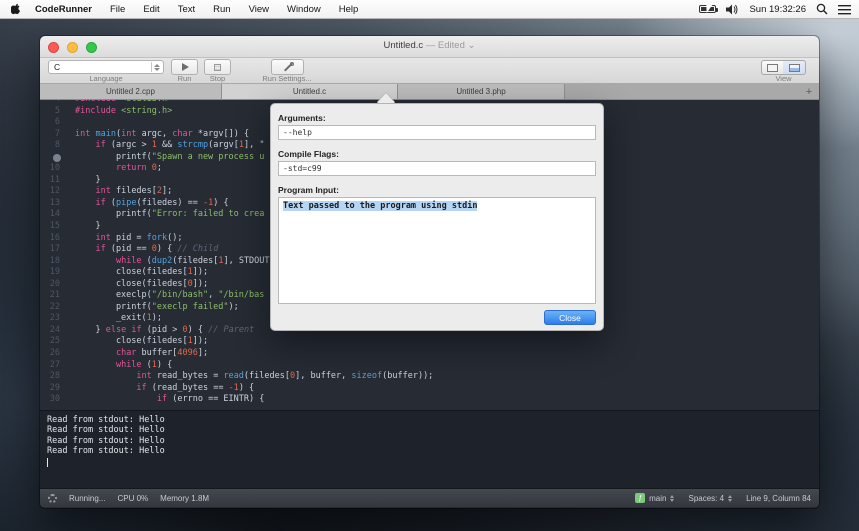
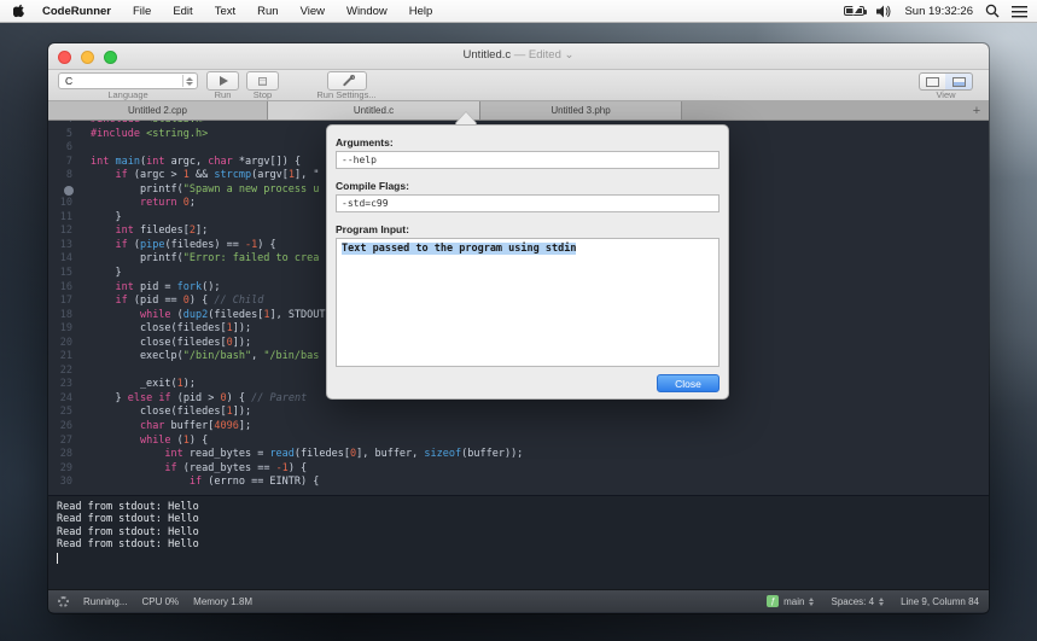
  CodeRunner
  File
  Edit
  Text
  Run
  View
  Window
  Help
  Sun 19:32:26
  Untitled.c — Edited ⌄
  C
  Language
  Run
  Stop
  Run Settings...
  View
  Untitled 2.cpp
  Untitled.c
  Untitled 3.php
  +
  5
  #include <string.h>
  6
  7
  int main(int argc, char *argv[]) {
  8
  if (argc > 1 && strcmp(argv[1], "
  printf("Spawn a new process u
  10
  return 0;
  11
  }
  12
  int filedes[2];
  13
  if (pipe(filedes) == -1) {
  14
  printf("Error: failed to crea
  15
  }
  16
  int pid = fork();
  17
  if (pid == 0) { // Child
  18
  while (dup2(filedes[1], STDOUT
  19
  close(filedes[1]);
  20
  close(filedes[0]);
  21
  execlp("/bin/bash", "/bin/bas
  22
- printf("execlp failed");
  23
  _exit(1);
  24
  } else if (pid > 0) { // Parent
  25
  close(filedes[1]);
  26
  char buffer[4096];
  27
  while (1) {
  28
  int read_bytes = read(filedes[0], buffer, sizeof(buffer));
  29
  if (read_bytes == -1) {
  30
  if (errno == EINTR) {
  Read from stdout: Hello
  Read from stdout: Hello
  Read from stdout: Hello
  Read from stdout: Hello
  Running...
  CPU 0%
  Memory 1.8M
  main
  Spaces: 4
  Line 9, Column 84
  Arguments:
  --help
  Compile Flags:
  -std=c99
  Program Input:
  Text passed to the program using stdin
  Close
